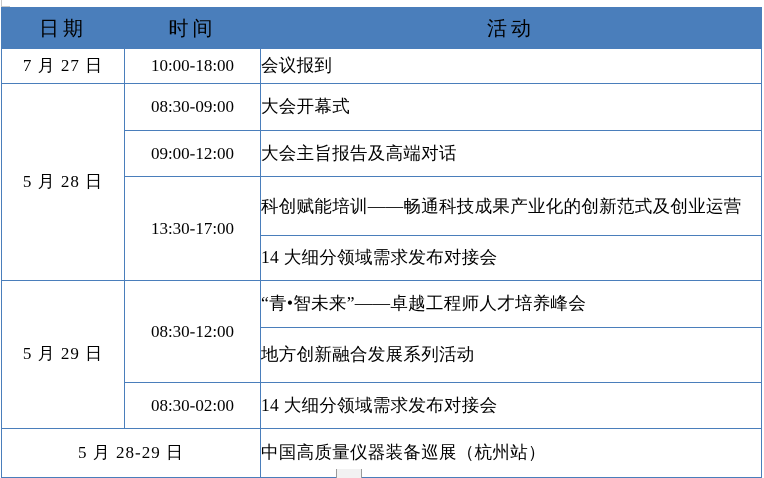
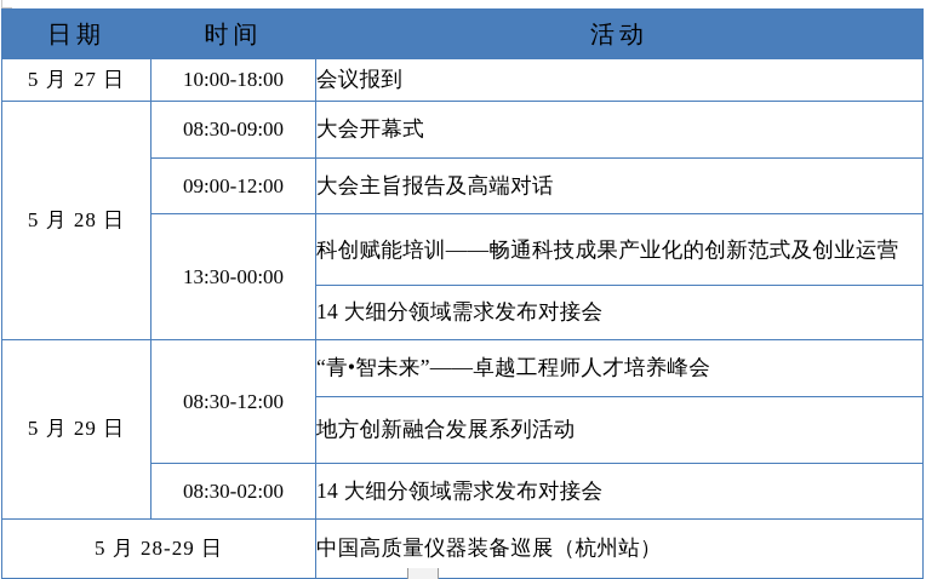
  日期	时间	活动
- 7 月 27 日	10:00-18:00	会议报到
+ 5 月 27 日	10:00-18:00	会议报到
  5 月 28 日	08:30-09:00	大会开幕式
  09:00-12:00	大会主旨报告及高端对话
- 13:30-17:00	科创赋能培训——畅通科技成果产业化的创新范式及创业运营
+ 13:30-00:00	科创赋能培训——畅通科技成果产业化的创新范式及创业运营
  14 大细分领域需求发布对接会
  5 月 29 日	08:30-12:00	“青•智未来”——卓越工程师人才培养峰会
  地方创新融合发展系列活动
  08:30-02:00	14 大细分领域需求发布对接会
  5 月 28-29 日	中国高质量仪器装备巡展（杭州站）
